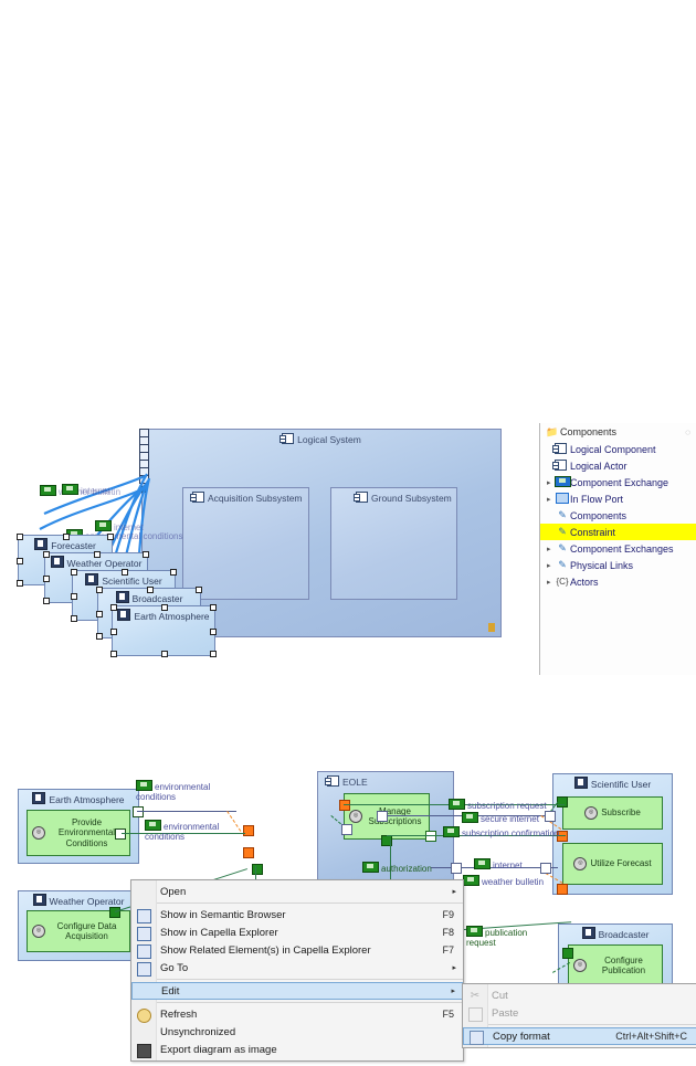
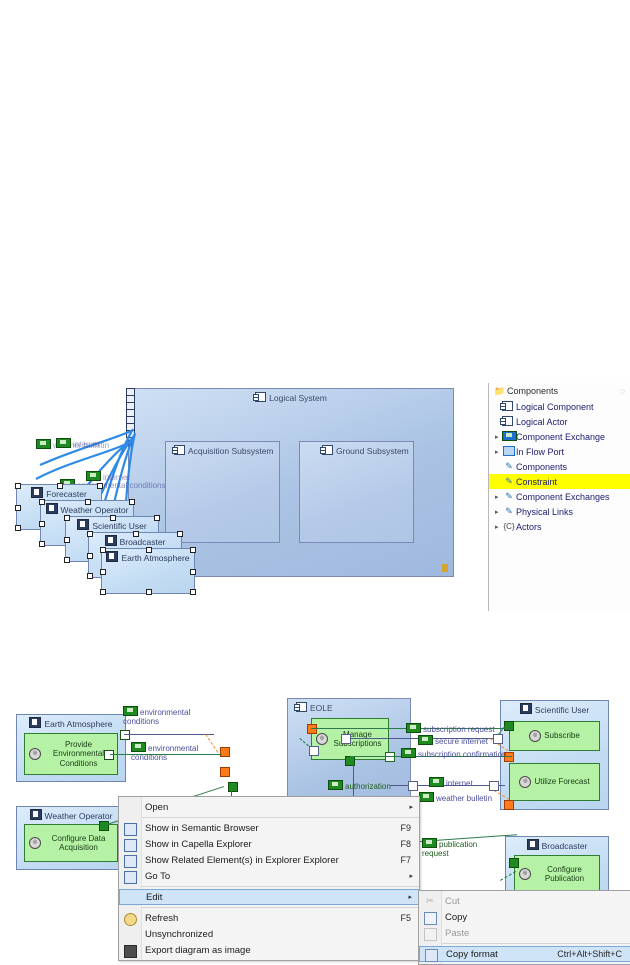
  Logical System
  Acquisition Subsystem
  Ground Subsystem
  her bulletin
  internet
  internet
  Forecaster
  Weather Operator
  Scientific User
  Broadcaster
  Earth Atmosphere
  📁
  Components
  Logical Component
  Logical Actor
  Component Exchange
  In Flow Port
  ✎
  Components
  ✎
  Constraint
  ✎
  Component Exchanges
  ✎
  Physical Links
  {C}
  Actors
  EOLE
  Earth Atmosphere
  Provide Environmenta Conditions
  Weather Operator
  Configure Data Acquisition
  anage Scriptions
  Scientific User
  Subscribe
  Utilize Forecast
  Broadcaster
  Configure Publication
  environmental conditions
  environmental conditions
  subscription request
  secure internet
  subscription confirmation
  internet
  authorization
  weather bulletin
  publication request
  Open
  Show in Semantic Browser
  F9
  Show in Capella Explorer
  F8
- Show Related Element(s) in Capella Explorer
+ Show Related Element(s) in Explorer Explorer
  F7
  Go To
  Edit
  Refresh
  F5
  Unsynchronized
  Export diagram as image
  ✂
  Cut
+ Copy
  Paste
  Copy format
  Ctrl+Alt+Shift+C
